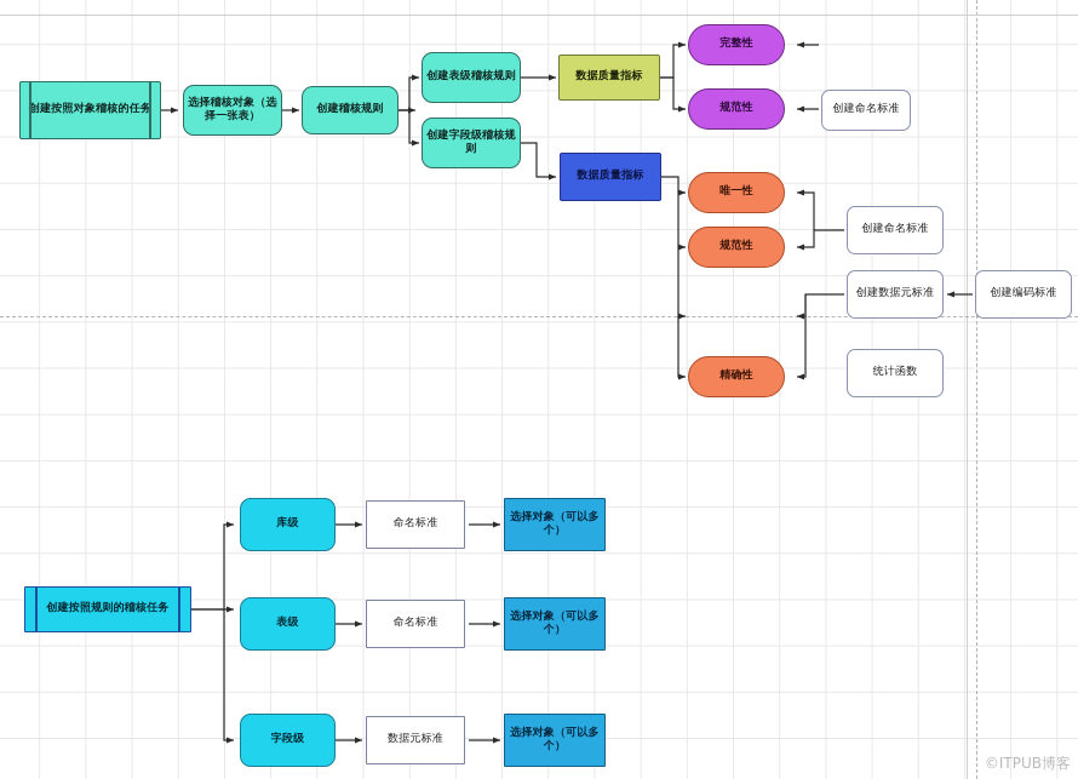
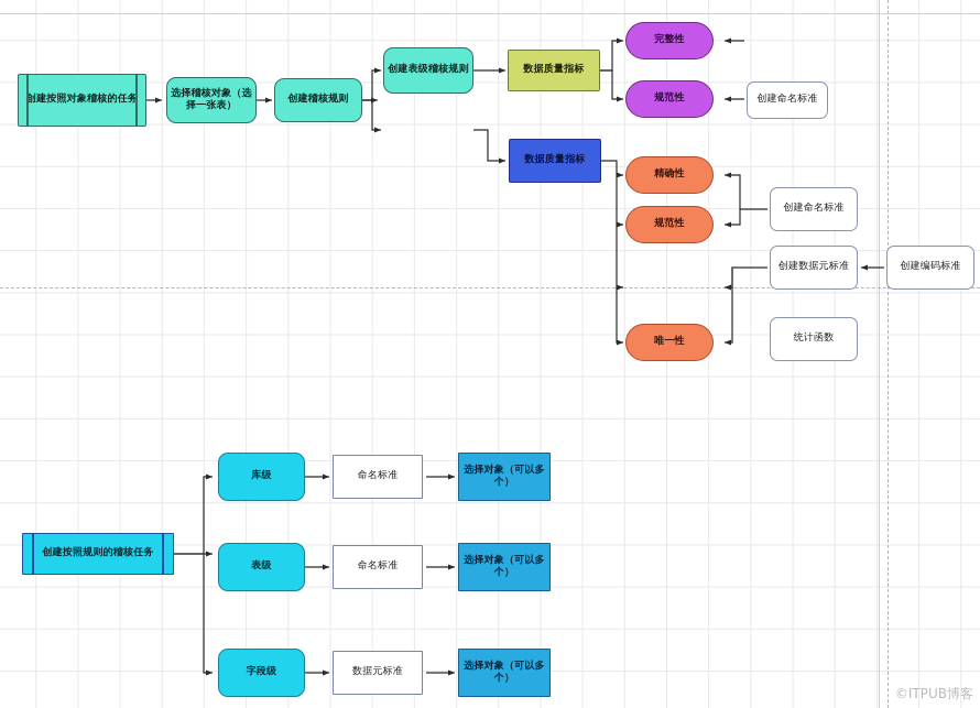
  创建按照对象稽核的任务
  选择稽核对象（选择一张表）
  创建稽核规则
  创建表级稽核规则
- 创建字段级稽核规则
  数据质量指标
  数据质量指标
  完整性
  规范性
- 唯一性
+ 精确性
  规范性
- 精确性
+ 唯一性
  创建命名标准
  创建命名标准
  创建数据元标准
  统计函数
  创建编码标准
  创建按照规则的稽核任务
  库级
  表级
  字段级
  命名标准
  命名标准
  数据元标准
  选择对象（可以多个）
  选择对象（可以多个）
  选择对象（可以多个）
  ©ITPUB博客
